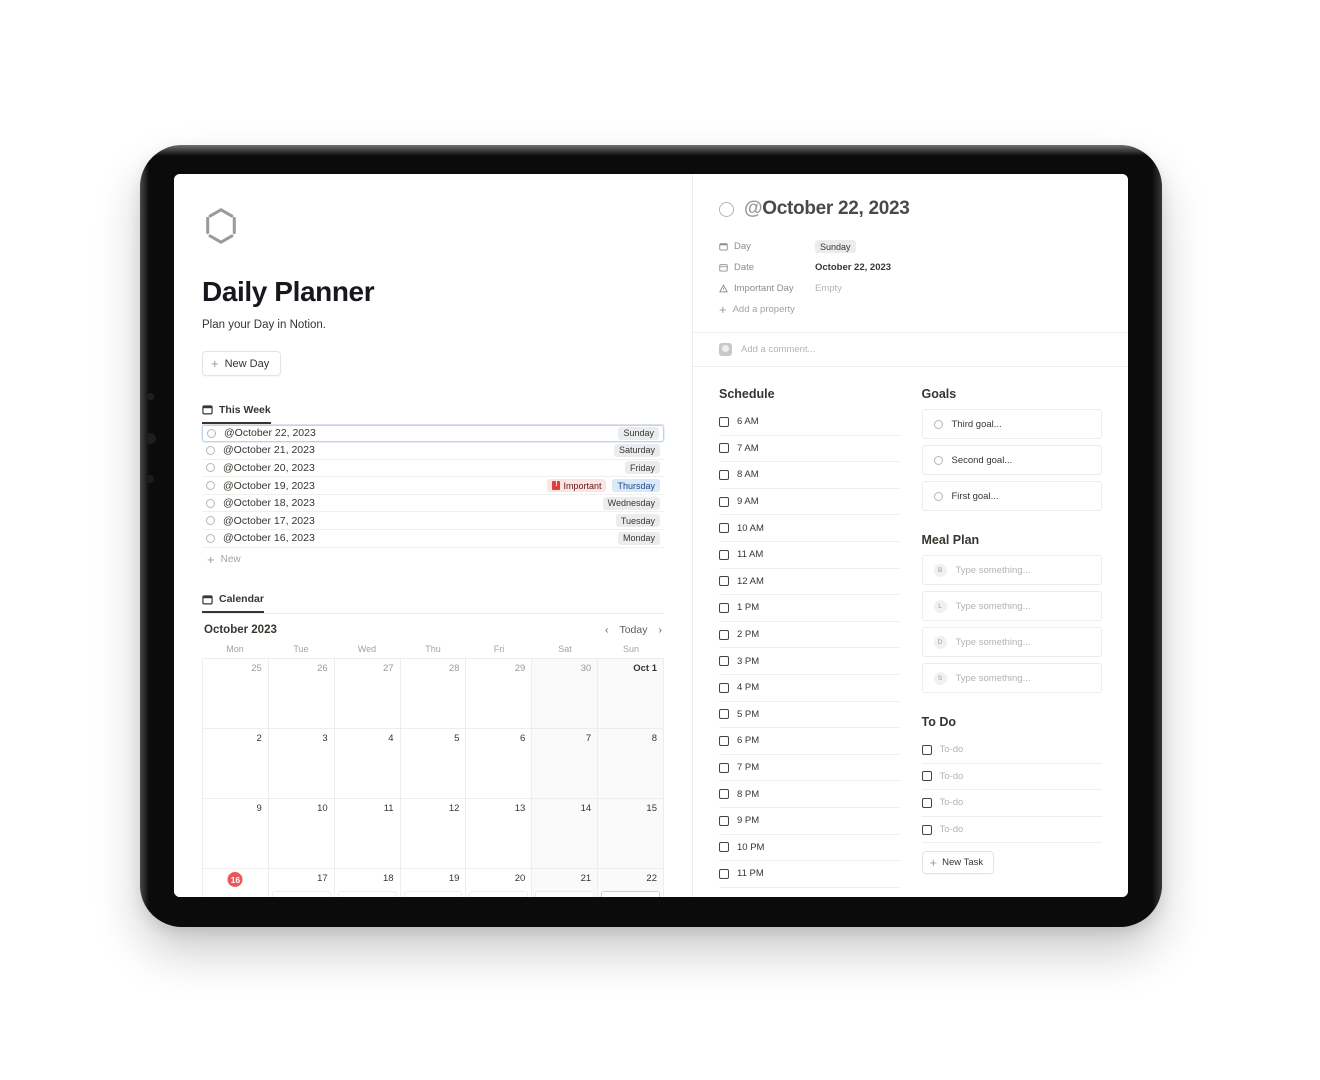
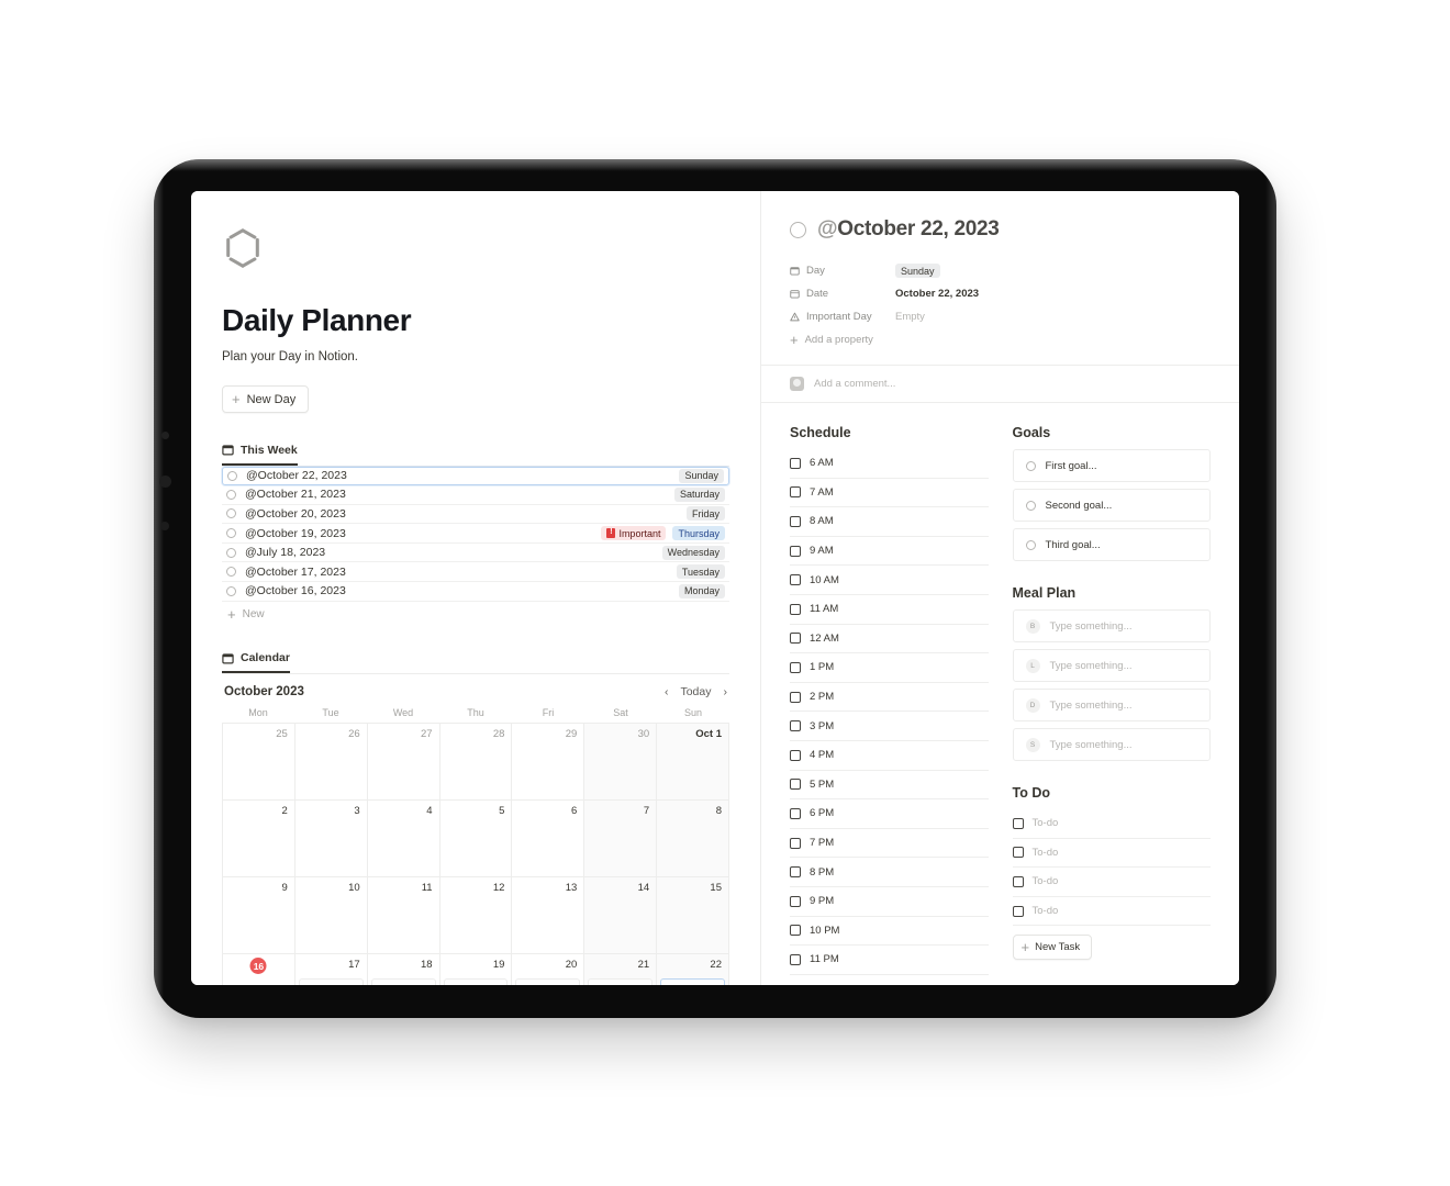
  Daily Planner
  Plan your Day in Notion.
  +
  New Day
  This Week
  @October 22, 2023
  Sunday
  @October 21, 2023
  Saturday
  @October 20, 2023
  Friday
  @October 19, 2023
  Important
  Thursday
- @October 18, 2023
+ @July 18, 2023
  Wednesday
  @October 17, 2023
  Tuesday
  @October 16, 2023
  Monday
  +
  New
  Calendar
  October 2023
  ‹
  Today
  ›
  Mon
  Tue
  Wed
  Thu
  Fri
  Sat
  Sun
  25
  26
  27
  28
  29
  30
  Oct 1
  2
  3
  4
  5
  6
  7
  8
  9
  10
  11
  12
  13
  14
  15
  16
  17
  18
  19
  20
  21
  22
  @October 22, 2023
  Day
  Sunday
  Date
  October 22, 2023
  Important Day
  Empty
  +
  Add a property
  Add a comment...
  Schedule
  6 AM
  7 AM
  8 AM
  9 AM
  10 AM
  11 AM
  12 AM
  1 PM
  2 PM
  3 PM
  4 PM
  5 PM
  6 PM
  7 PM
  8 PM
  9 PM
  10 PM
  11 PM
  Goals
- Third goal...
+ First goal...
  Second goal...
- First goal...
+ Third goal...
  Meal Plan
  Type something...
  Type something...
  Type something...
  Type something...
  To Do
  To-do
  To-do
  To-do
  To-do
  +
  New Task
